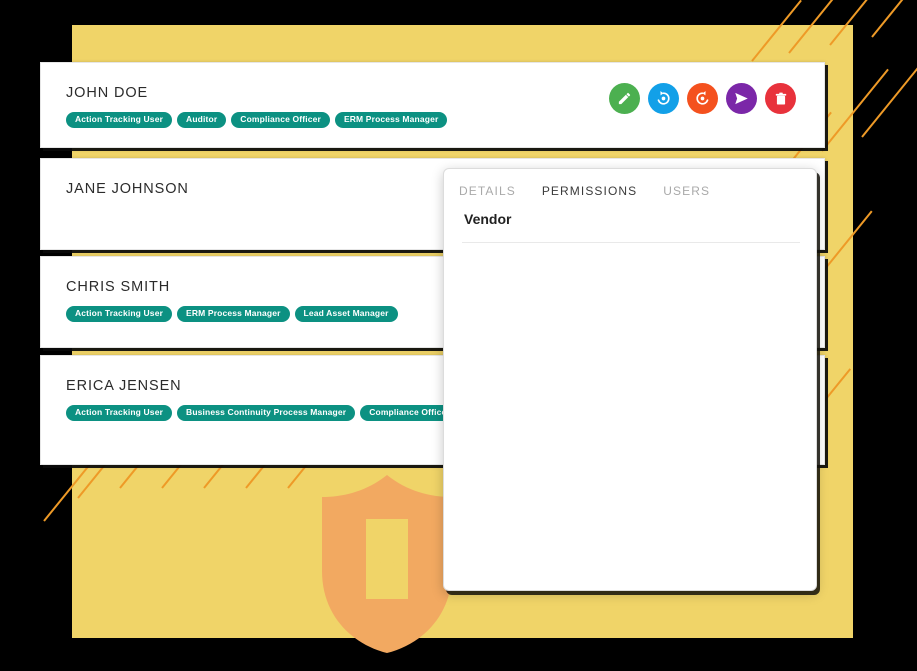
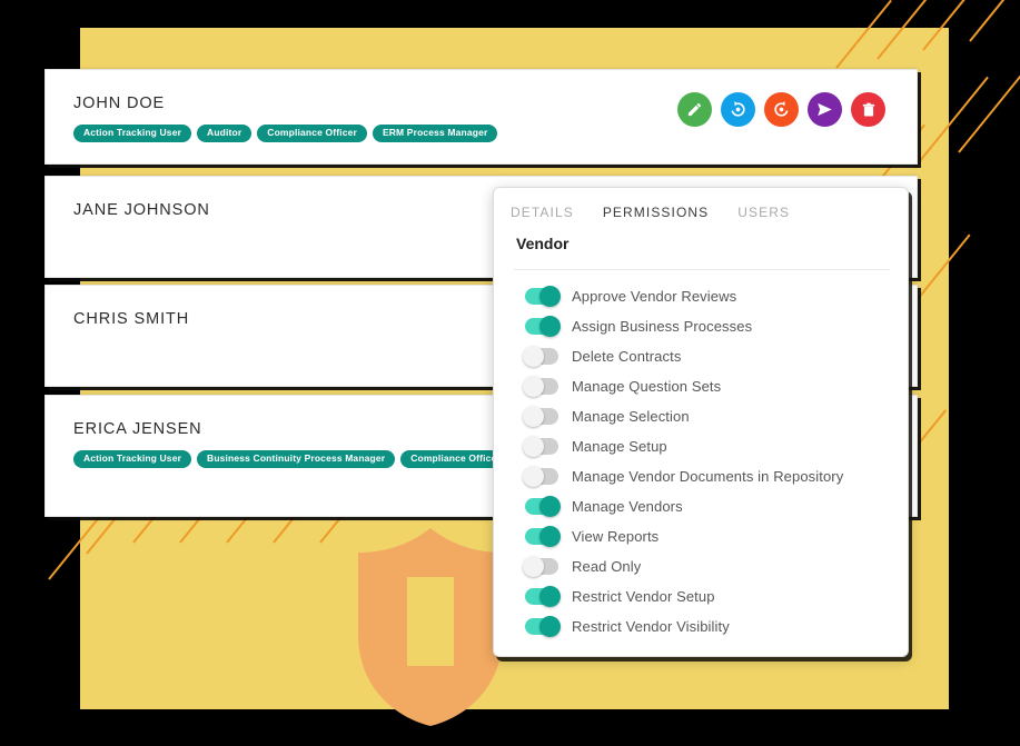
  JOHN DOE
  Action Tracking User Auditor Compliance Officer ERM Process Manager
  JANE JOHNSON
  CHRIS SMITH
- Action Tracking User ERM Process Manager Lead Asset Manager
  ERICA JENSEN
  Action Tracking User Business Continuity Process Manager Compliance Offic
  DETAILS
  PERMISSIONS
  USERS
  Vendor
+ Approve Vendor Reviews
+ Assign Business Processes
+ Delete Contracts
+ Manage Question Sets
+ Manage Selection
+ Manage Setup
+ Manage Vendor Documents in Repository
+ Manage Vendors
+ View Reports
+ Read Only
+ Restrict Vendor Setup
+ Restrict Vendor Visibility
